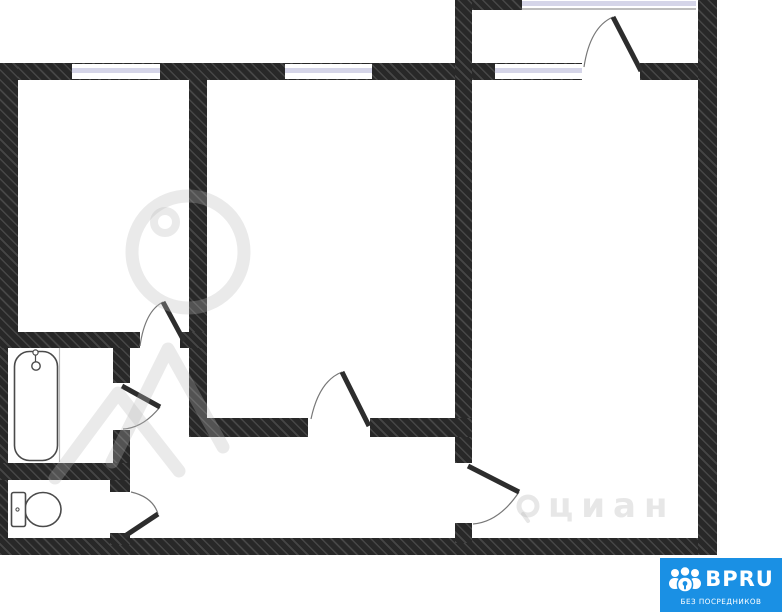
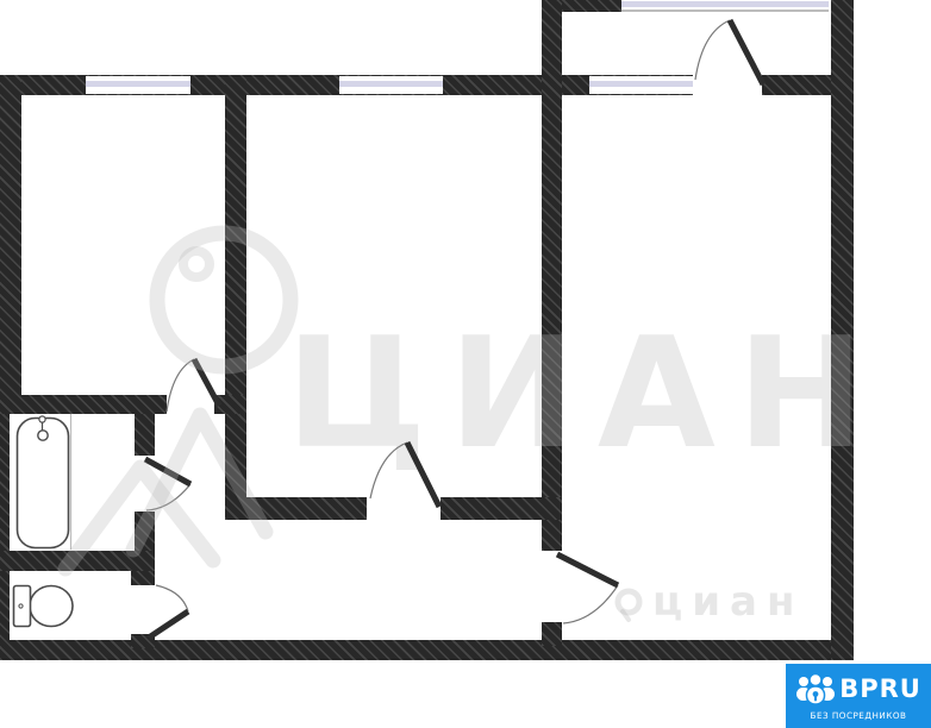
+ ЦИАН
  циан
  BPRU
  БЕЗ ПОСРЕДНИКОВ
